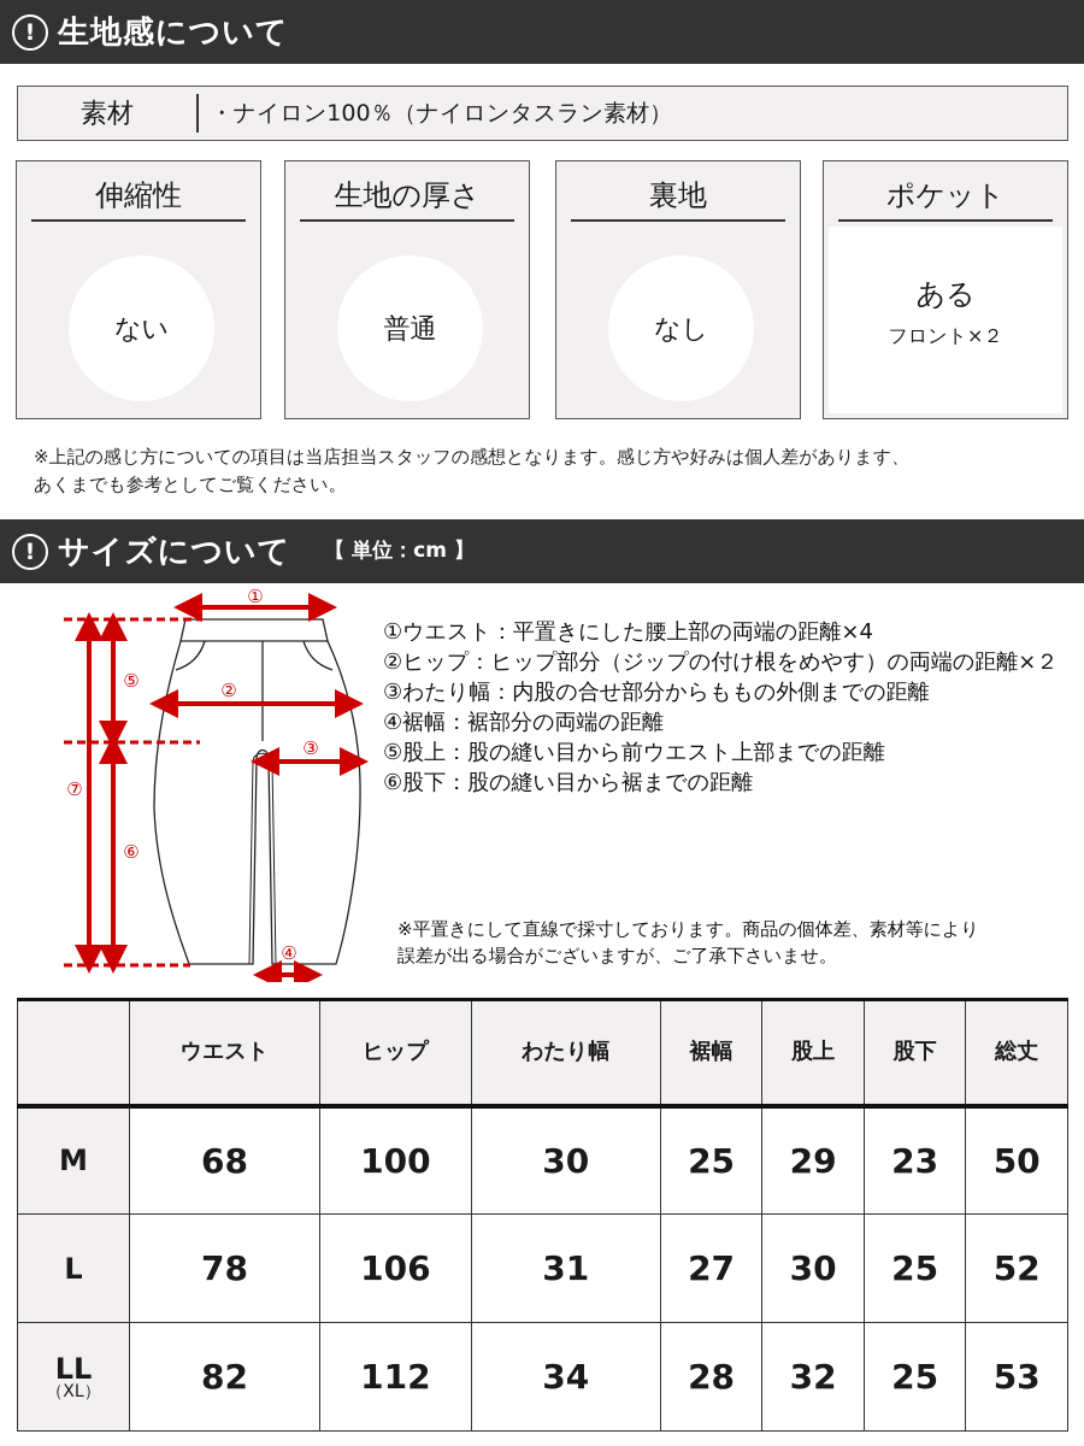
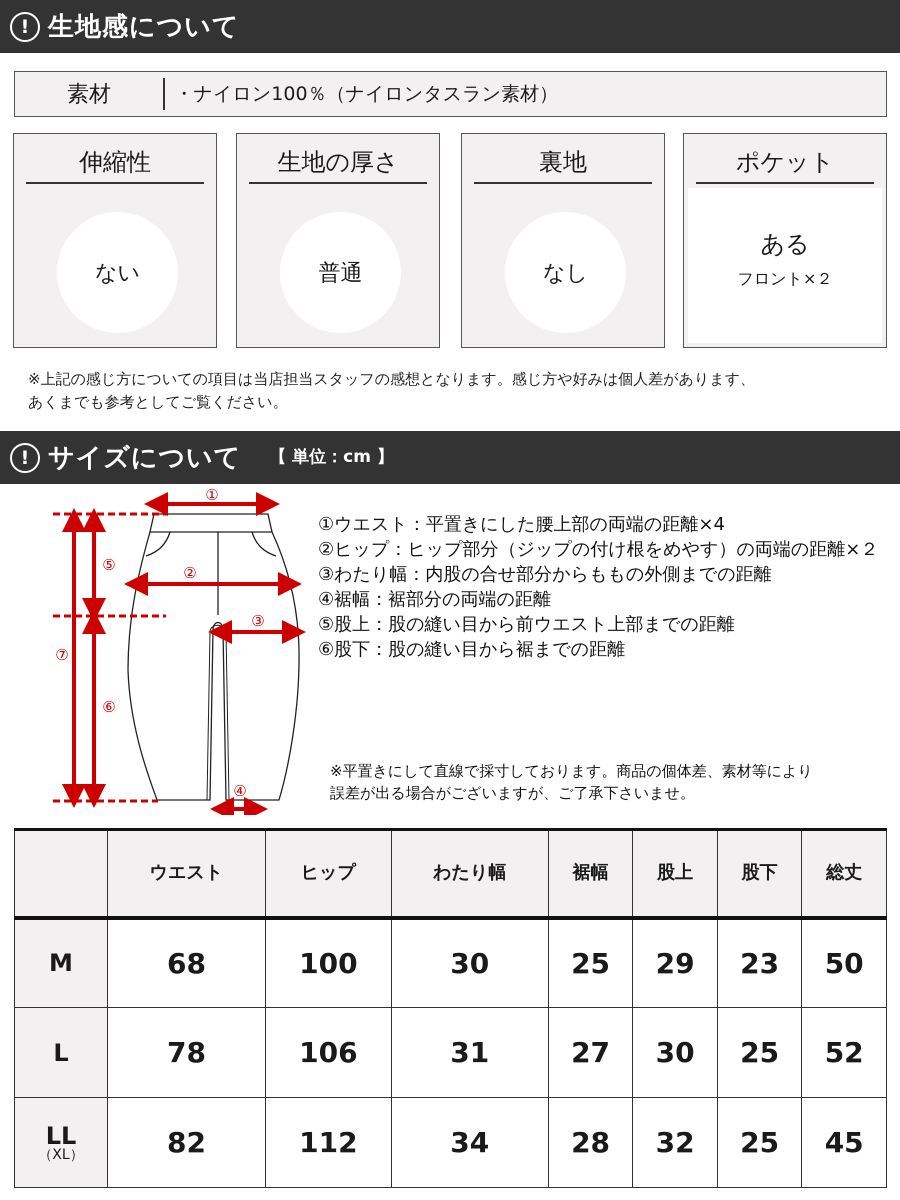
  !
  生地感について
  素材
  ・ナイロン100％（ナイロンタスラン素材）
  伸縮性
  ない
  生地の厚さ
  普通
  裏地
  なし
  ポケット
  ある
  フロント×２
  ※上記の感じ方についての項目は当店担当スタッフの感想となります。感じ方や好みは個人差があります、
  あくまでも参考としてご覧ください。
  !
  サイズについて
  【 単位：cm 】
  ①
  ②
  ③
  ④
  ⑤
  ⑥
  ⑦
  ①ウエスト：平置きにした腰上部の両端の距離×4
  ②ヒップ：ヒップ部分（ジップの付け根をめやす）の両端の距離×２
  ③わたり幅：内股の合せ部分からももの外側までの距離
  ④裾幅：裾部分の両端の距離
  ⑤股上：股の縫い目から前ウエスト上部までの距離
  ⑥股下：股の縫い目から裾までの距離
  ※平置きにして直線で採寸しております。商品の個体差、素材等により
  誤差が出る場合がございますが、ご了承下さいませ。
  	ウエスト	ヒップ	わたり幅	裾幅	股上	股下	総丈
  M	68	100	30	25	29	23	50
  L	78	106	31	27	30	25	52
- LL （XL）	82	112	34	28	32	25	53
+ LL （XL）	82	112	34	28	32	25	45
